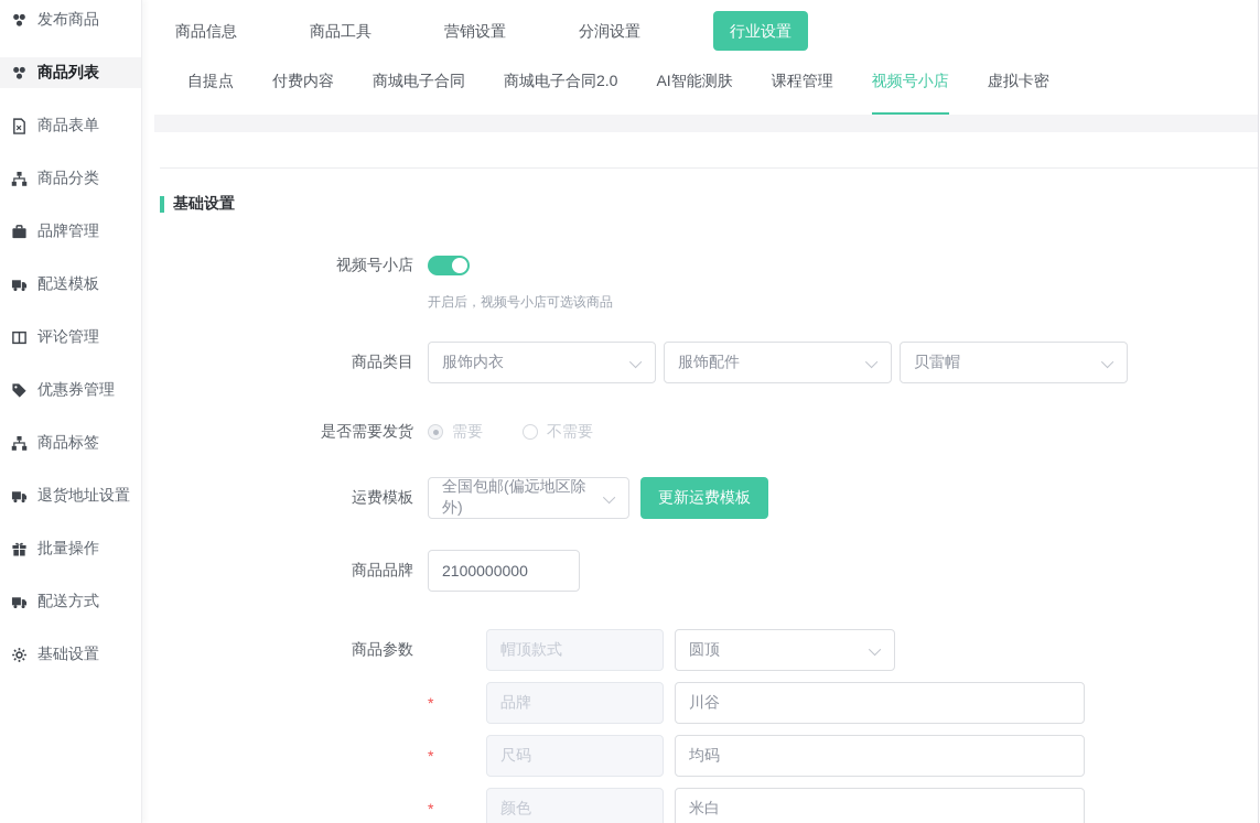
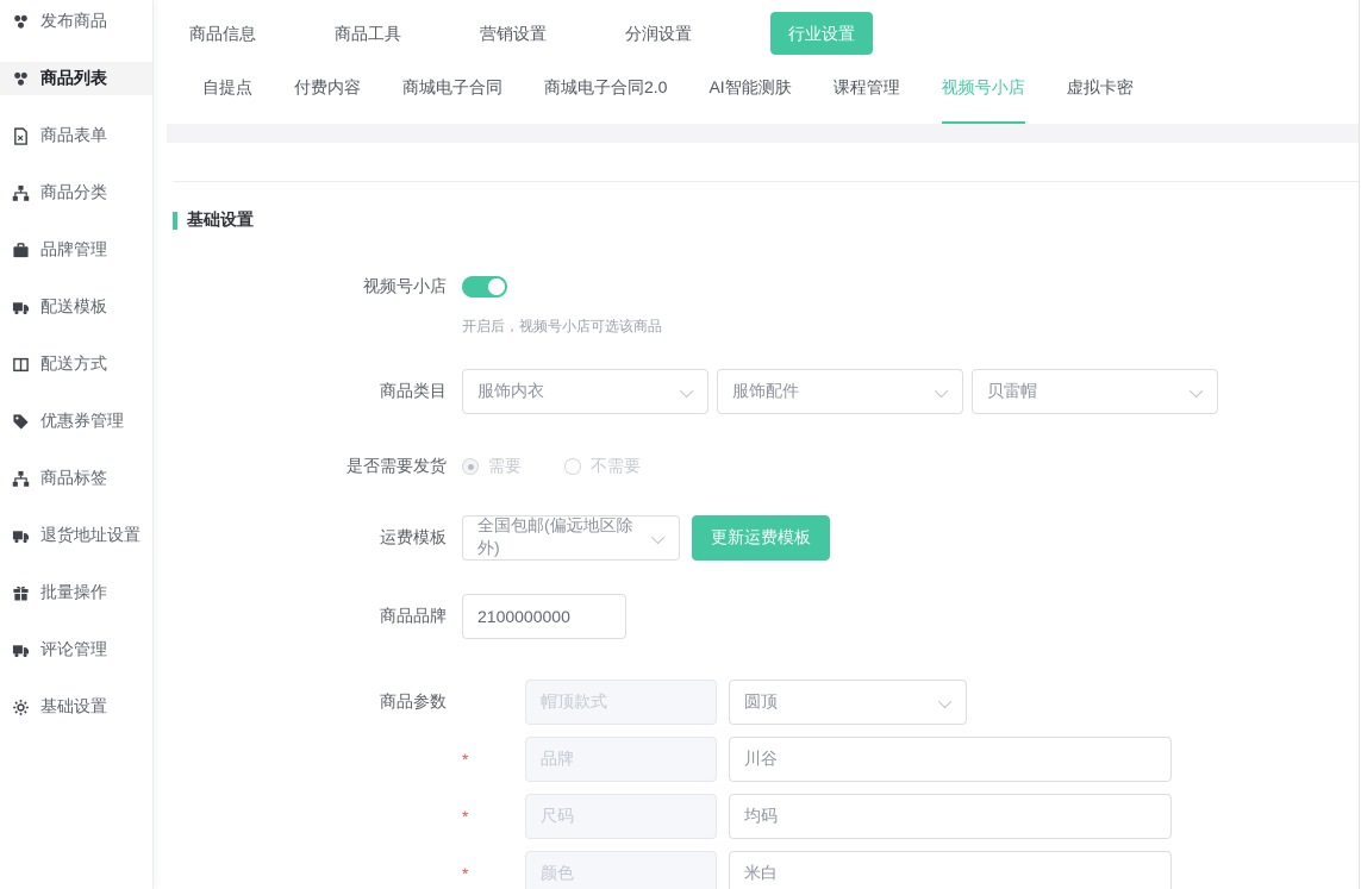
  发布商品
  商品列表
  商品表单
  商品分类
  品牌管理
  配送模板
- 评论管理
+ 配送方式
  优惠券管理
  商品标签
  退货地址设置
  批量操作
- 配送方式
+ 评论管理
  基础设置
  商品信息
  商品工具
  营销设置
  分润设置
  行业设置
  自提点
  付费内容
  商城电子合同
  商城电子合同2.0
  AI智能测肤
  课程管理
  视频号小店
  虚拟卡密
  基础设置
  视频号小店
  开启后，视频号小店可选该商品
  商品类目
  服饰内衣
  服饰配件
  贝雷帽
  是否需要发货
  需要
  不需要
  运费模板
  全国包邮(偏远地区除外)
  更新运费模板
  商品品牌
  2100000000
  商品参数
  帽顶款式
  圆顶
  *
  品牌
  川谷
  *
  尺码
  均码
  *
  颜色
  米白
